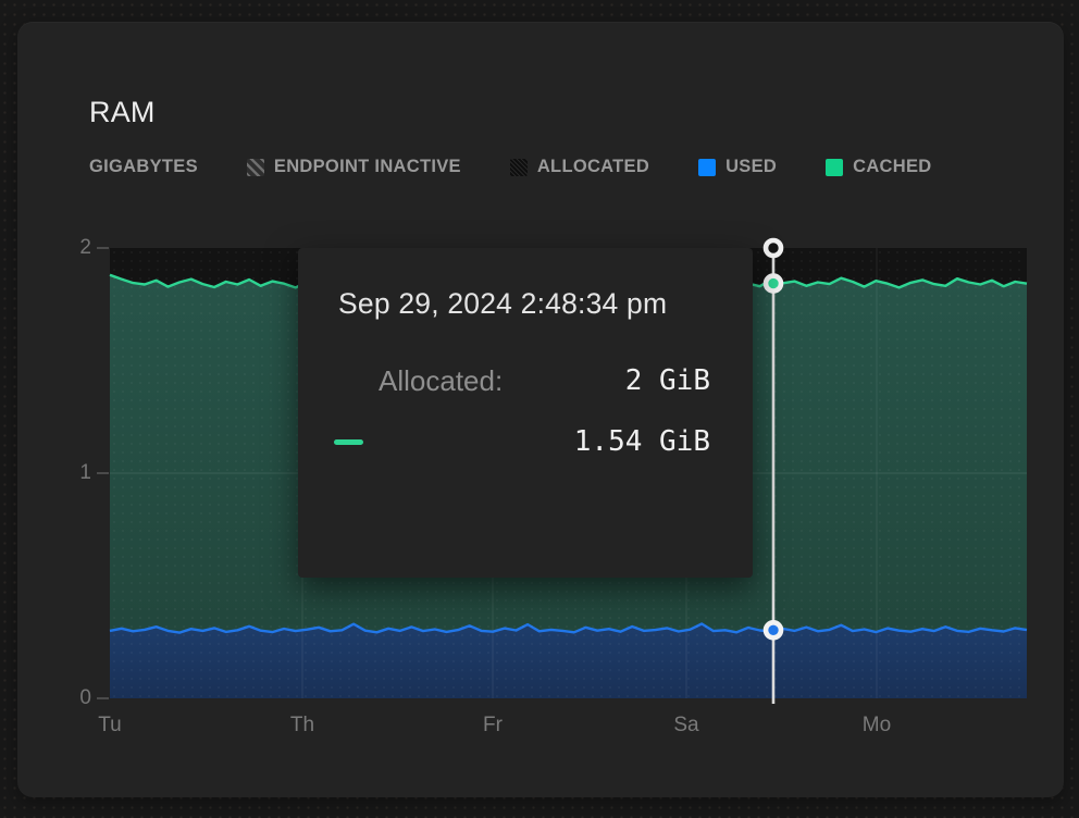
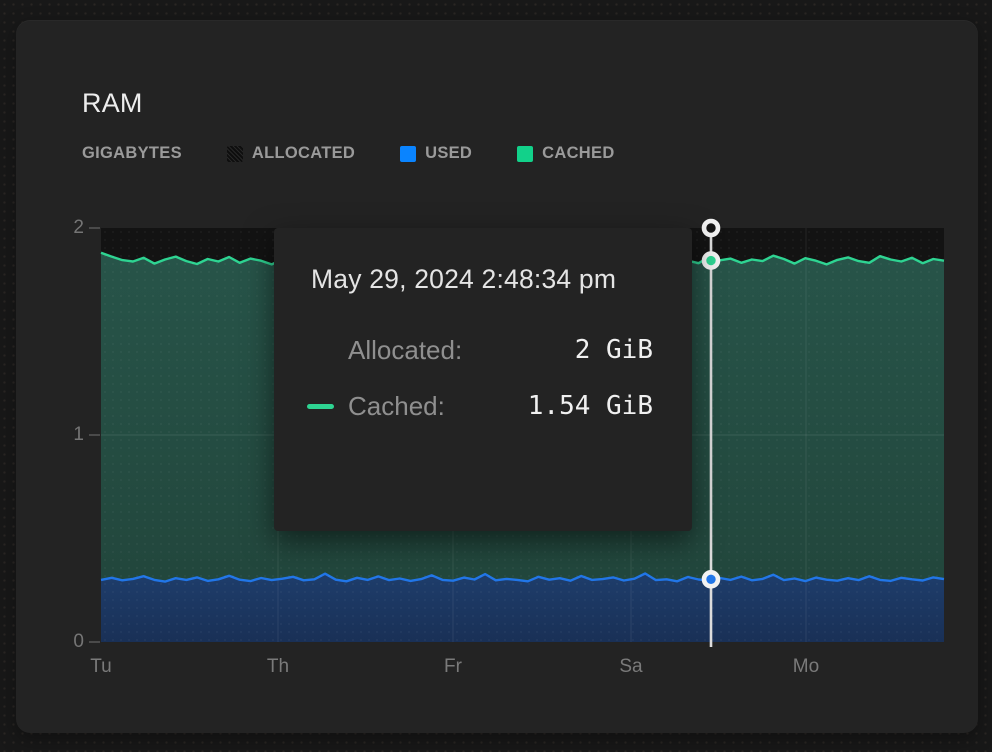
  RAM
  GIGABYTES
- ENDPOINT INACTIVE
  ALLOCATED
  USED
  CACHED
  0
  1
  2
  Tu
  Th
  Fr
  Sa
  Mo
- Sep 29, 2024 2:48:34 pm
+ May 29, 2024 2:48:34 pm
  Allocated:
  2 GiB
+ Cached:
  1.54 GiB
